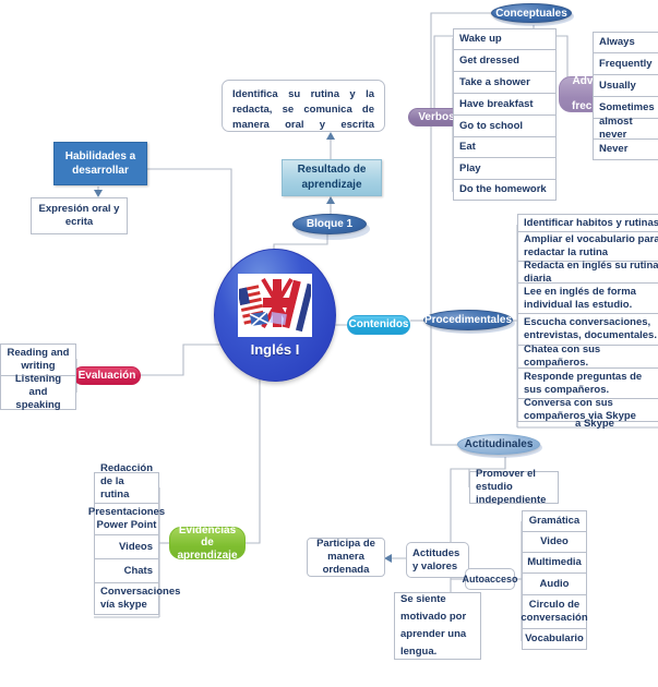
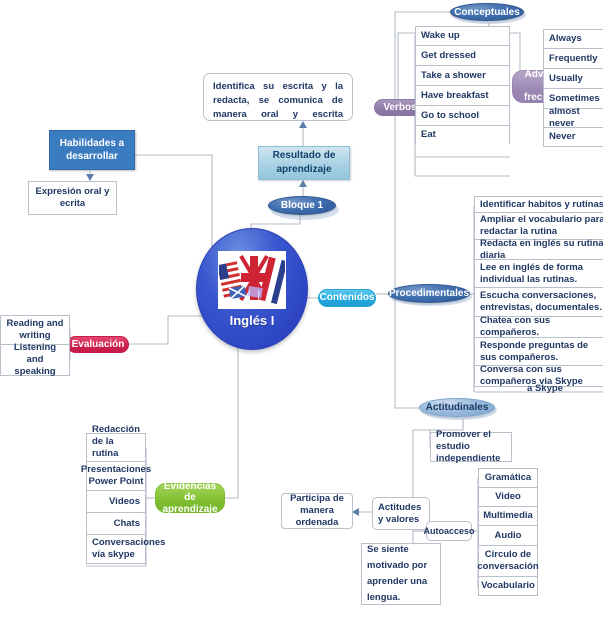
- Identifica su rutina y la redacta, se comunica de manera oral y escrita
+ Identifica su escrita y la redacta, se comunica de manera oral y escrita
  Resultado de aprendizaje
  Bloque 1
  Inglés I
  Habilidades a desarrollar
  Expresión oral y ecrita
  Evaluación
  Reading and writing
  Listening and speaking
  Evidencias de aprendizaje
  Redacción de la rutina
  Presentaciones Power Point
  Videos
  Chats
  Conversaciones vía skype
  Contenidos
  Conceptuales
  Verbos
  Wake up
  Get dressed
  Take a shower
  Have breakfast
  Go to school
  Eat
- Play
- Do the homework
  Always
  Frequently
  Usually
  Sometimes
  almost never
  Never
  Procedimentales
  Identificar habitos y rutinas
  Ampliar el vocabulario para redactar la rutina
  Redacta en inglés su rutina diaria
- Lee en inglés de forma individual las estudio.
+ Lee en inglés de forma individual las rutinas.
  Escucha conversaciones, entrevistas, documentales.
  Chatea con sus compañeros.
  Responde preguntas de sus compañeros.
  Conversa con sus compañeros via Skype
  a Skype
  Actitudinales
  Promover el estudio independiente
  Actitudes y valores
  Participa de manera ordenada
  Se siente motivado por aprender una lengua.
  Autoacceso
  Gramática
  Video
  Multimedia
  Audio
  Circulo de conversación
  Vocabulario
